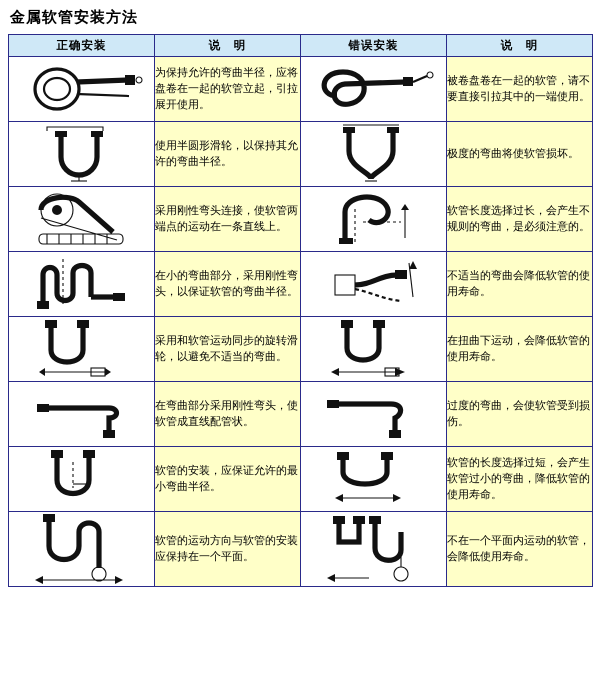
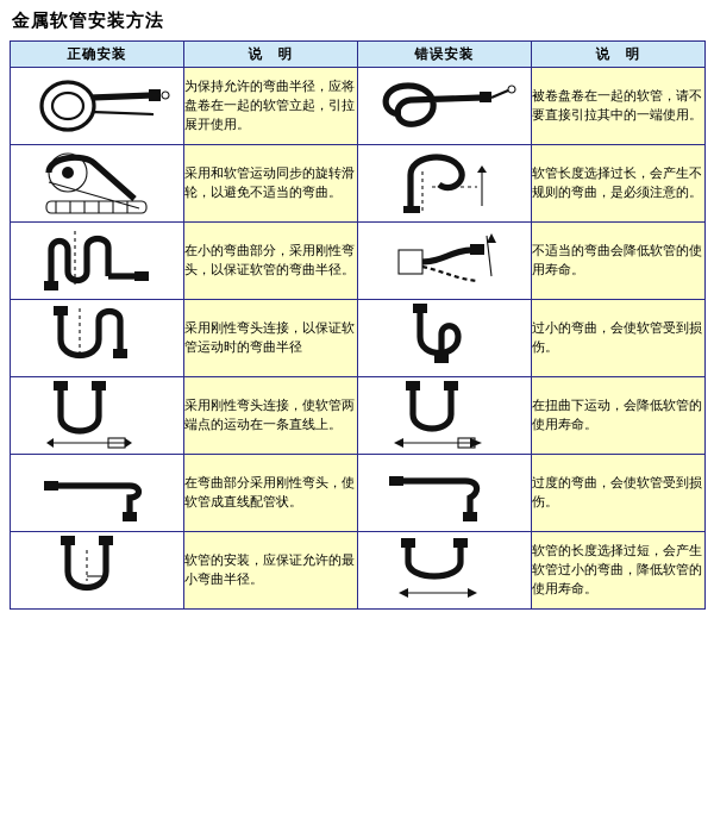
  金属软管安装方法
  正确安装	说 明	错误安装	说 明
  	为保持允许的弯曲半径，应将盘卷在一起的软管立起，引拉展开使用。		被卷盘卷在一起的软管，请不要直接引拉其中的一端使用。
- 	使用半圆形滑轮，以保持其允许的弯曲半径。		极度的弯曲将使软管损坏。
- 	采用刚性弯头连接，使软管两端点的运动在一条直线上。		软管长度选择过长，会产生不规则的弯曲，是必须注意的。
+ 	采用和软管运动同步的旋转滑轮，以避免不适当的弯曲。		软管长度选择过长，会产生不规则的弯曲，是必须注意的。
  	在小的弯曲部分，采用刚性弯头，以保证软管的弯曲半径。		不适当的弯曲会降低软管的使用寿命。
+ 	采用刚性弯头连接，以保证软管运动时的弯曲半径		过小的弯曲，会使软管受到损伤。
- 	采用和软管运动同步的旋转滑轮，以避免不适当的弯曲。		在扭曲下运动，会降低软管的使用寿命。
+ 	采用刚性弯头连接，使软管两端点的运动在一条直线上。		在扭曲下运动，会降低软管的使用寿命。
  	在弯曲部分采用刚性弯头，使软管成直线配管状。		过度的弯曲，会使软管受到损伤。
  	软管的安装，应保证允许的最小弯曲半径。		软管的长度选择过短，会产生软管过小的弯曲，降低软管的使用寿命。
- 	软管的运动方向与软管的安装应保持在一个平面。		不在一个平面内运动的软管，会降低使用寿命。
